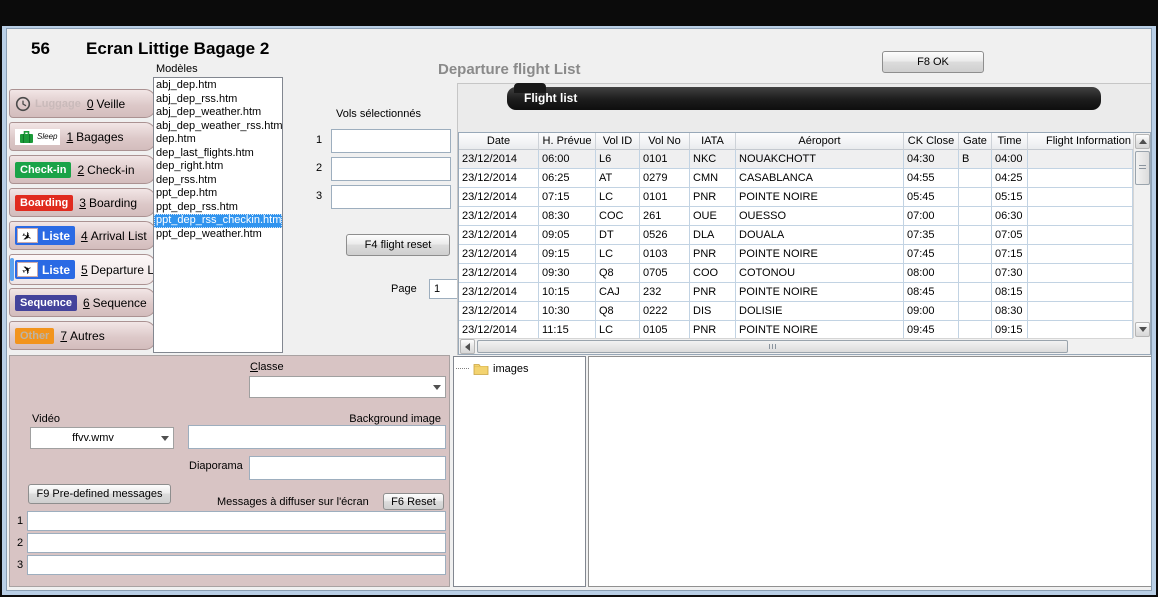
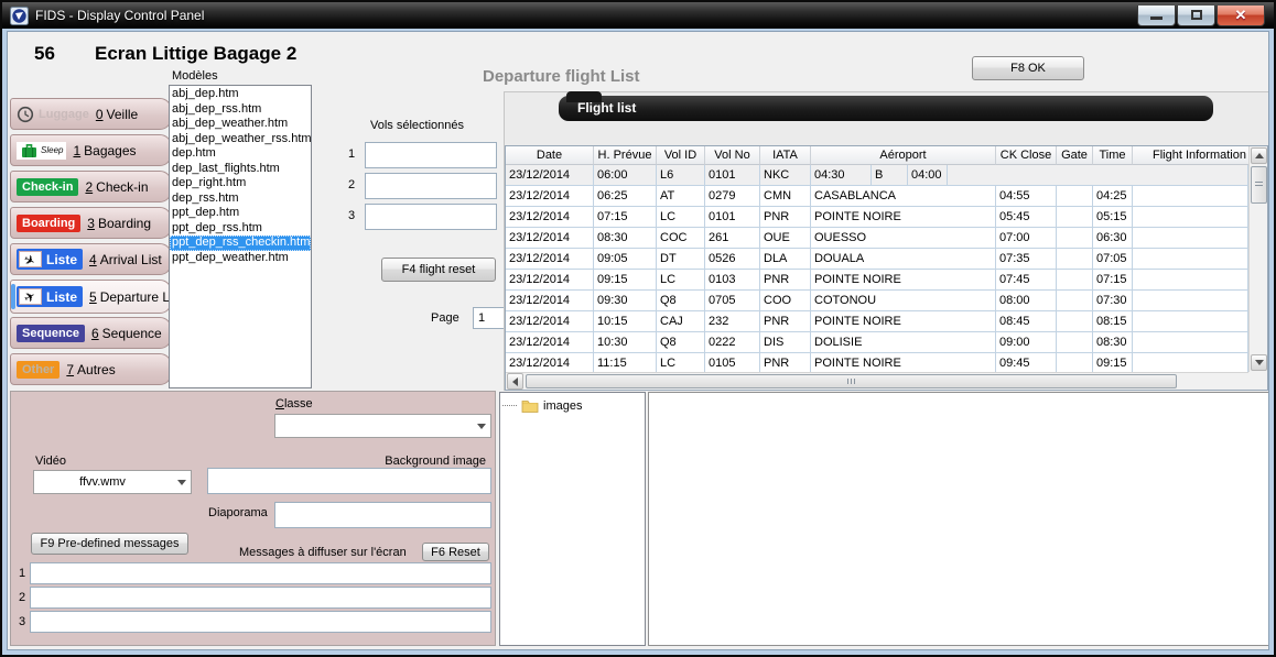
+ FIDS - Display Control Panel
+ ✕
  56
  Ecran Littige Bagage 2
  Departure flight List
  F8 OK
  Luggage
  0 Veille
  Sleep
  1 Bagages
  Check-in
  2 Check-in
  Boarding
  3 Boarding
  Liste
  4 Arrival List
  Liste
  5 Departure L
  Sequence
  6 Sequence
  Other
  7 Autres
  Modèles
  abj_dep.htm
  abj_dep_rss.htm
  abj_dep_weather.htm
  abj_dep_weather_rss.htm
  dep.htm
  dep_last_flights.htm
  dep_right.htm
  dep_rss.htm
  ppt_dep.htm
  ppt_dep_rss.htm
  ppt_dep_rss_checkin.htm
  ppt_dep_weather.htm
  Vols sélectionnés
  1
  2
  3
  F4 flight reset
  Page
  1
  Flight list
  Date
  H. Prévue
  Vol ID
  Vol No
  IATA
  Aéroport
  CK Close
  Gate
  Time
  Flight Information
  23/12/2014
  06:00
  L6
  0101
  NKC
- NOUAKCHOTT
  04:30
  B
  04:00
  23/12/2014
  06:25
  AT
  0279
  CMN
  CASABLANCA
  04:55
  04:25
  23/12/2014
  07:15
  LC
  0101
  PNR
  POINTE NOIRE
  05:45
  05:15
  23/12/2014
  08:30
  COC
  261
  OUE
  OUESSO
  07:00
  06:30
  23/12/2014
  09:05
  DT
  0526
  DLA
  DOUALA
  07:35
  07:05
  23/12/2014
  09:15
  LC
  0103
  PNR
  POINTE NOIRE
  07:45
  07:15
  23/12/2014
  09:30
  Q8
  0705
  COO
  COTONOU
  08:00
  07:30
  23/12/2014
  10:15
  CAJ
  232
  PNR
  POINTE NOIRE
  08:45
  08:15
  23/12/2014
  10:30
  Q8
  0222
  DIS
  DOLISIE
  09:00
  08:30
  23/12/2014
  11:15
  LC
  0105
  PNR
  POINTE NOIRE
  09:45
  09:15
  Classe
  Vidéo
  ffvv.wmv
  Background image
  Diaporama
  F9 Pre-defined messages
  Messages à diffuser sur l'écran
  F6 Reset
  1
  2
  3
  images
